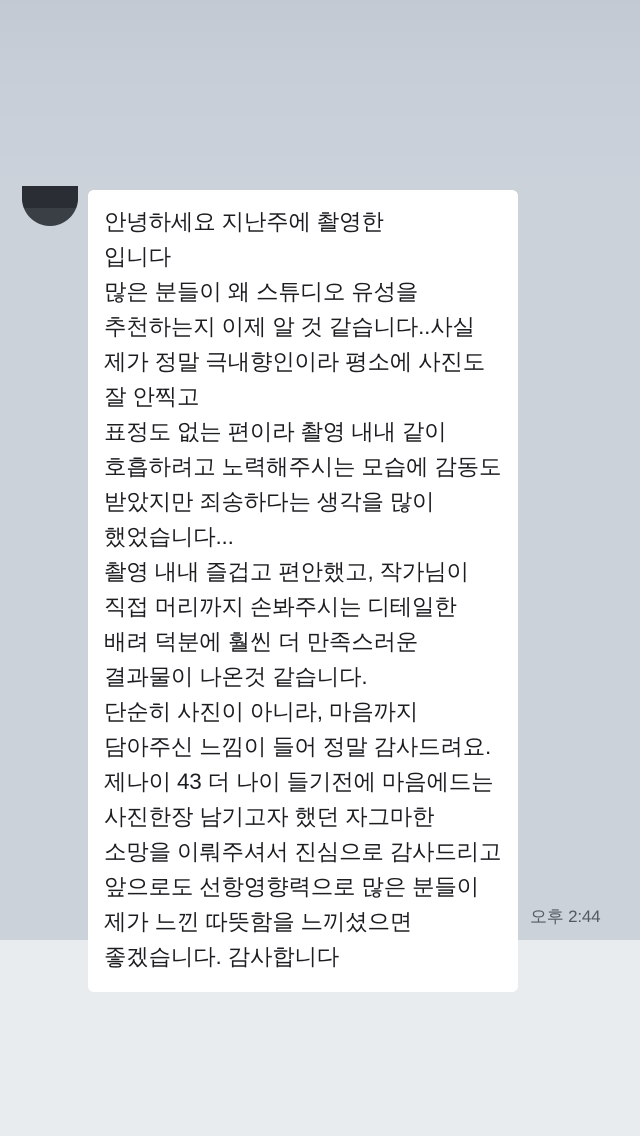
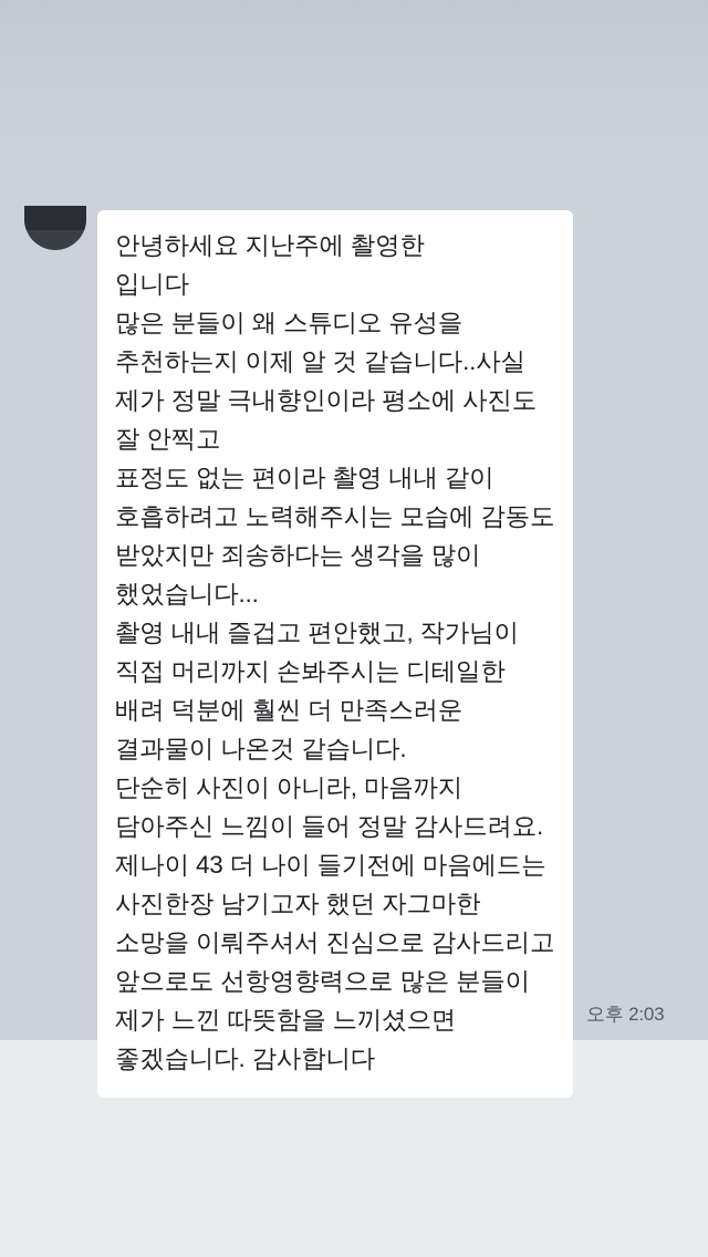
  안녕하세요 지난주에 촬영한입니다
  많은 분들이 왜 스튜디오 유성을 추천하는지 이제 알 것 같습니다..사실 제가 정말 극내향인이라 평소에 사진도 잘 안찍고
  표정도 없는 편이라 촬영 내내 같이 호흡하려고 노력해주시는 모습에 감동도 받았지만 죄송하다는 생각을 많이 했었습니다...
  촬영 내내 즐겁고 편안했고, 작가님이 직접 머리까지 손봐주시는 디테일한 배려 덕분에 훨씬 더 만족스러운
  결과물이 나온것 같습니다.
  단순히 사진이 아니라, 마음까지 담아주신 느낌이 들어 정말 감사드려요.
  제나이 43 더 나이 들기전에 마음에드는
  사진한장 남기고자 했던 자그마한
  소망을 이뤄주셔서 진심으로 감사드리고 앞으로도 선항영향력으로 많은 분들이 제가 느낀 따뜻함을 느끼셨으면 좋겠습니다. 감사합니다
- 오후 2:44
+ 오후 2:03
